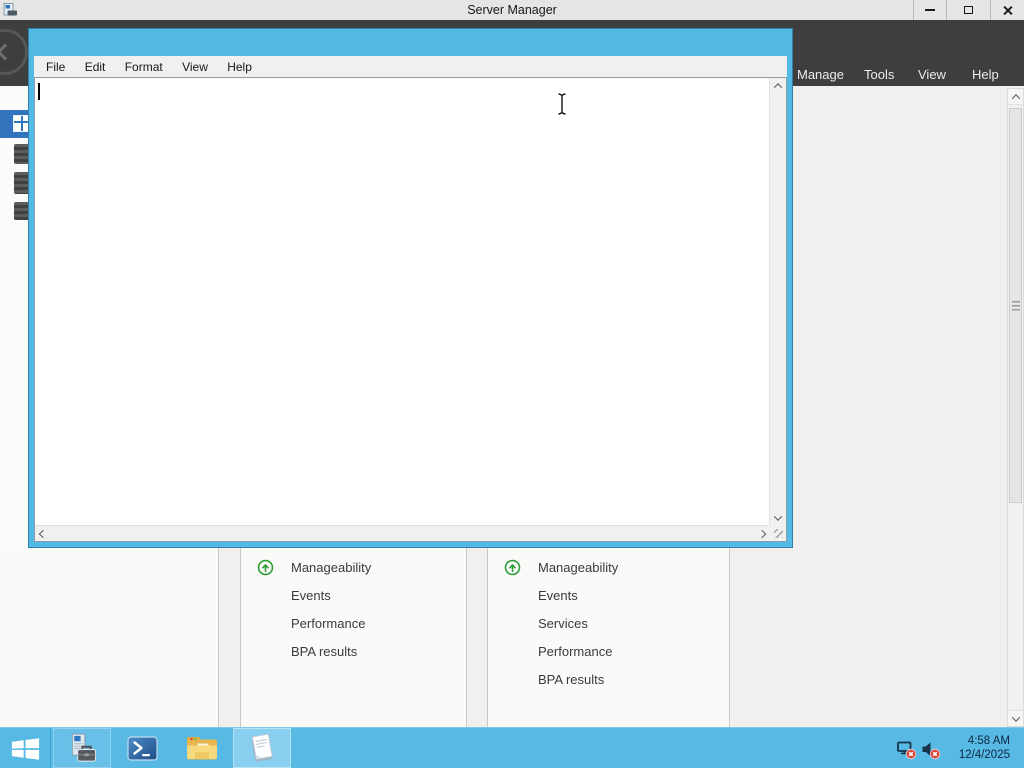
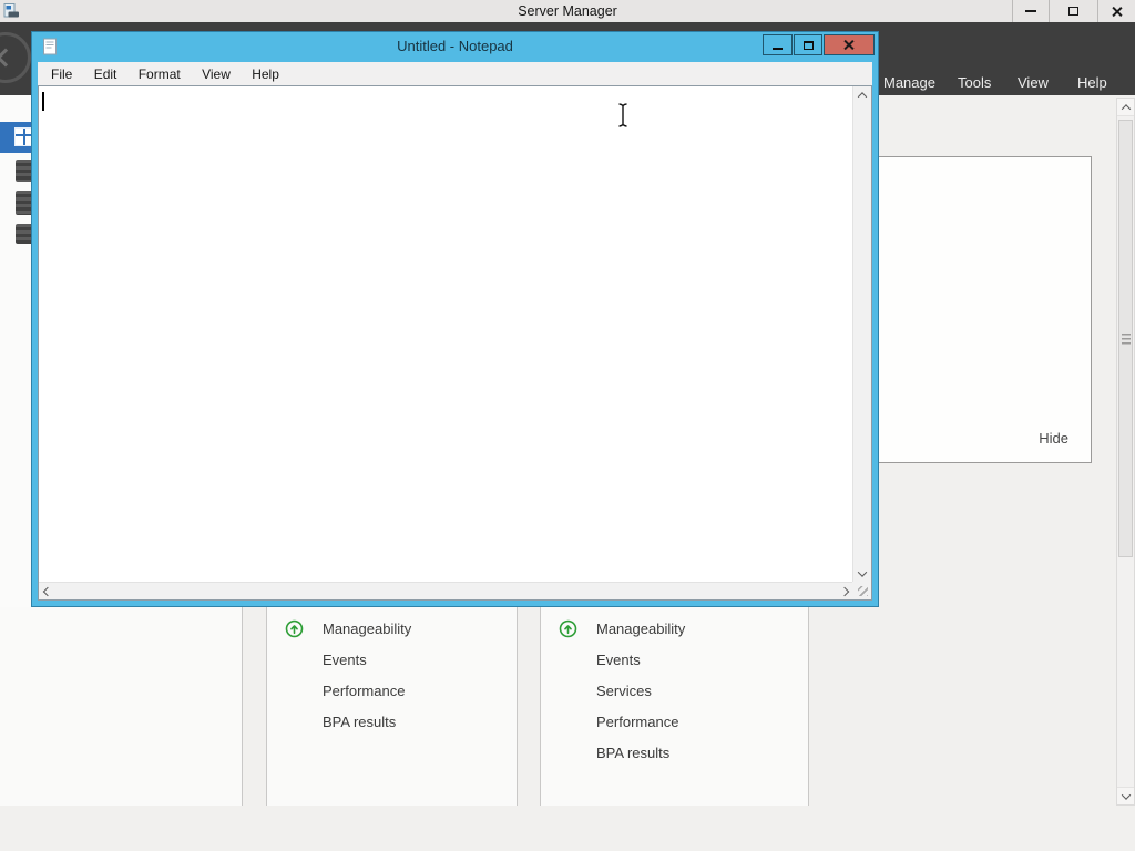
  Server Manager
  Manage
  Tools
  View
  Help
+ Hide
  Manageability
  Events
  Performance
  BPA results
  Manageability
  Events
  Services
  Performance
  BPA results
+ Untitled - Notepad
  File Edit Format View Help
- 4:58 AM
- 12/4/2025
